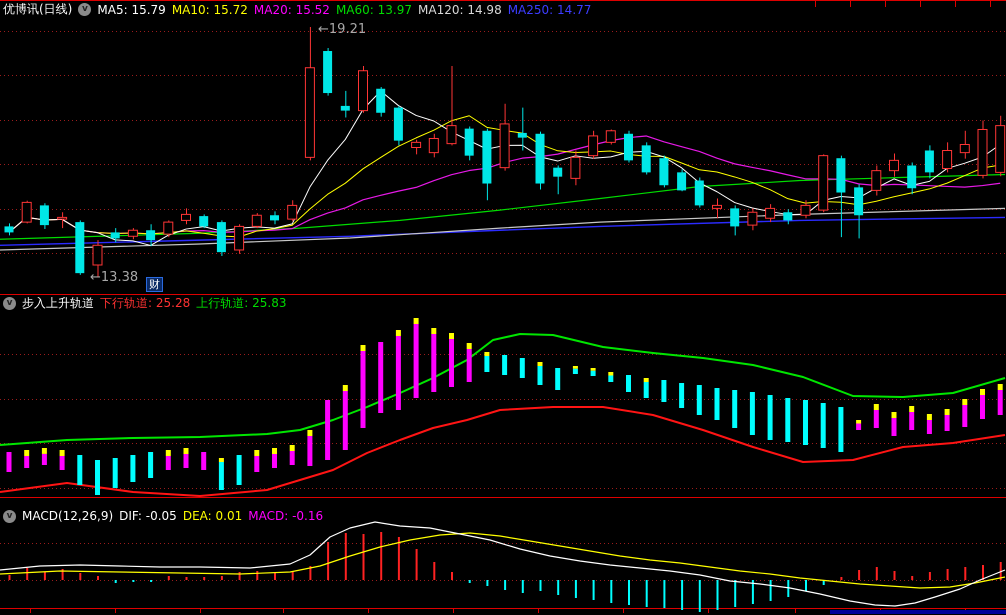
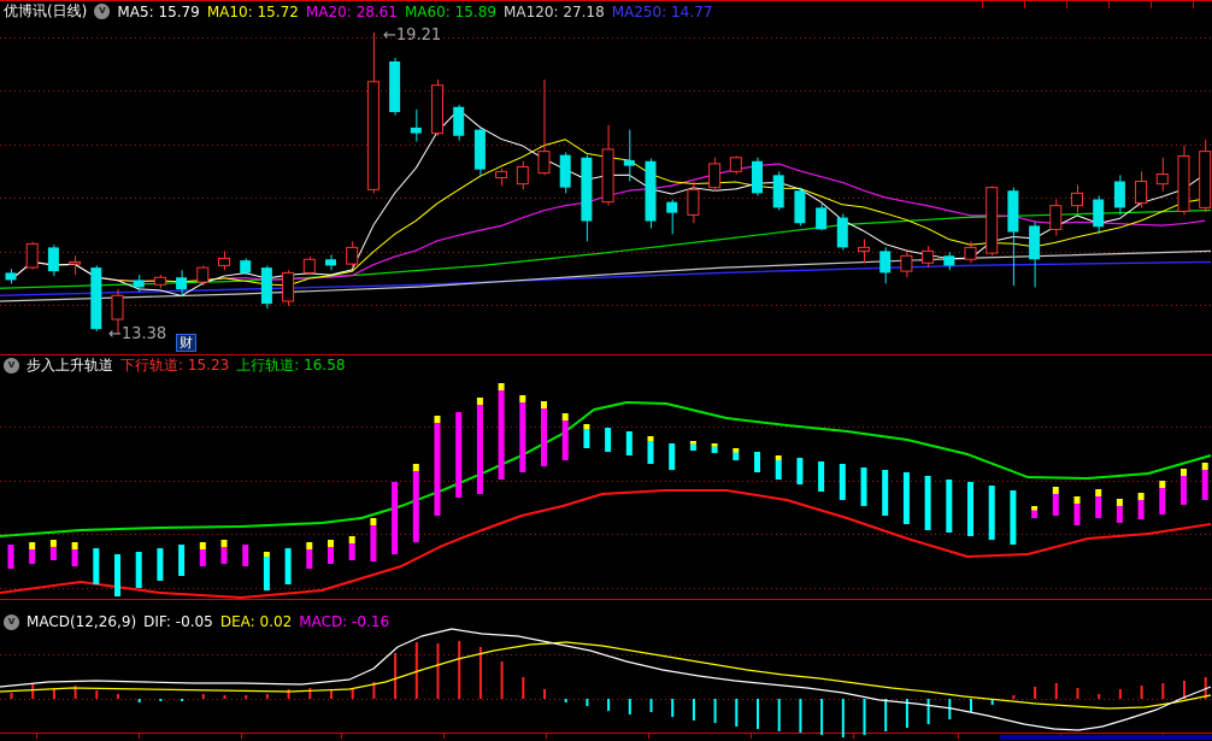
  优博讯(日线)
  v
  MA5: 15.79
  MA10: 15.72
- MA20: 15.52
+ MA20: 28.61
- MA60: 13.97
+ MA60: 15.89
- MA120: 14.98
+ MA120: 27.18
  MA250: 14.77
  ←19.21
  ←13.38
  财
  v
  步入上升轨道
- 下行轨道: 25.28
+ 下行轨道: 15.23
- 上行轨道: 25.83
+ 上行轨道: 16.58
  v
  MACD(12,26,9)
  DIF: -0.05
- DEA: 0.01
+ DEA: 0.02
  MACD: -0.16
